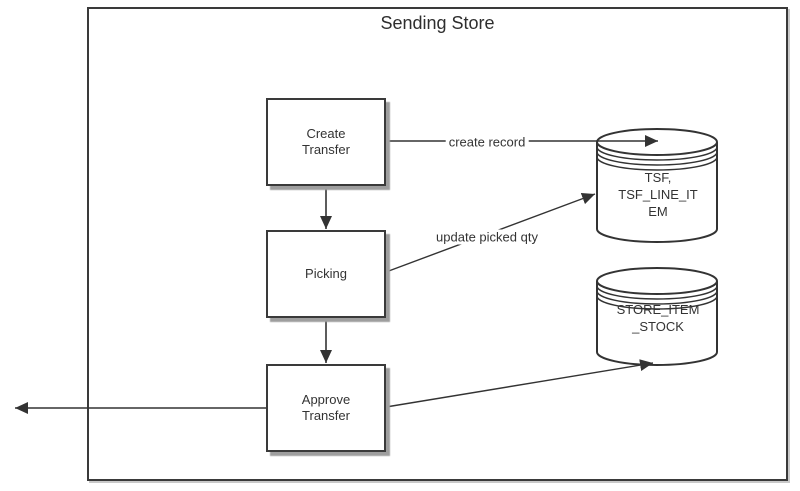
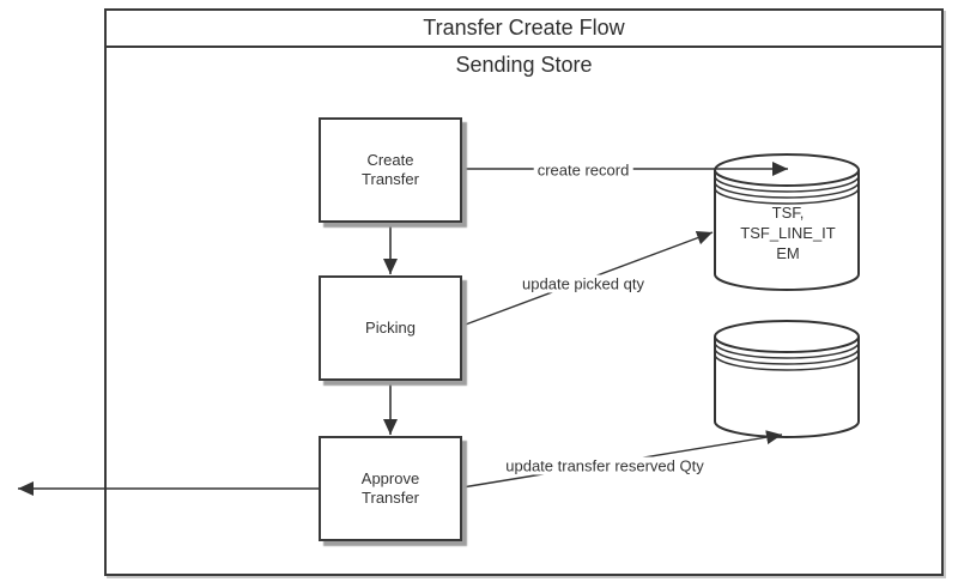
+ Transfer Create Flow
  Sending Store
  Create
  Transfer
  Picking
  Approve
  Transfer
  TSF,
  TSF_LINE_IT
  EM
- STORE_ITEM
- _STOCK
  create record
  update picked qty
+ update transfer reserved Qty
